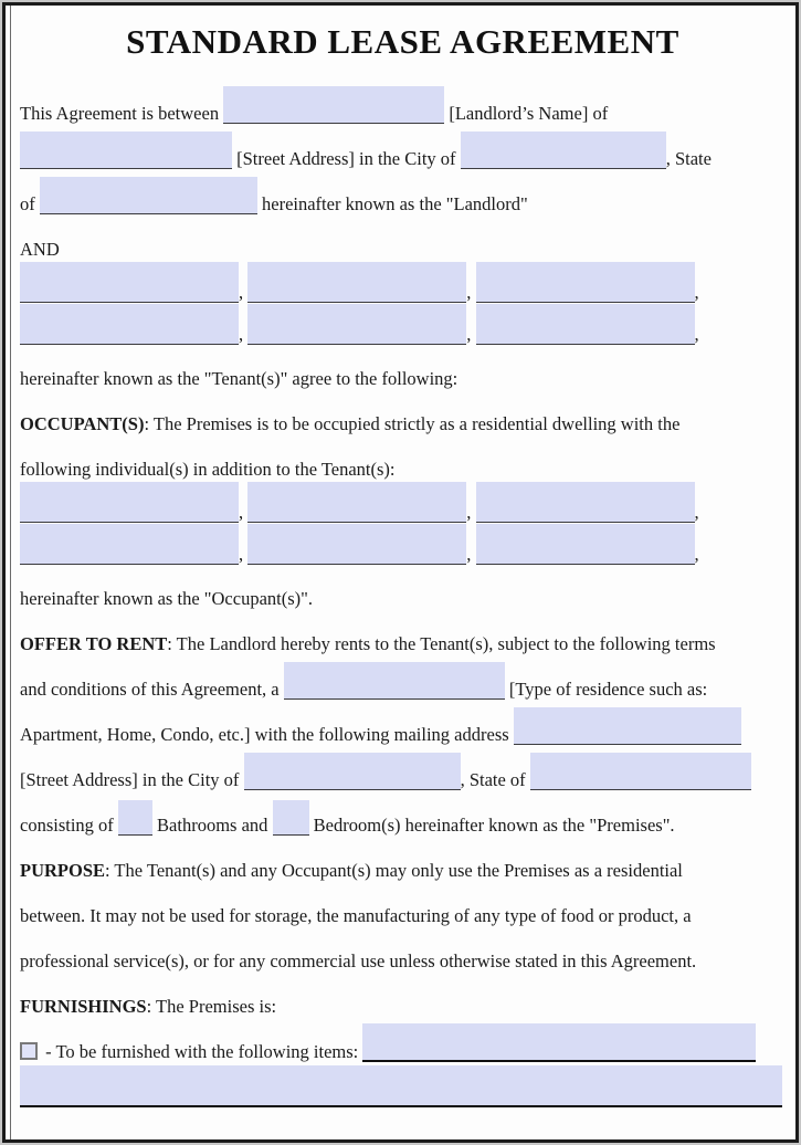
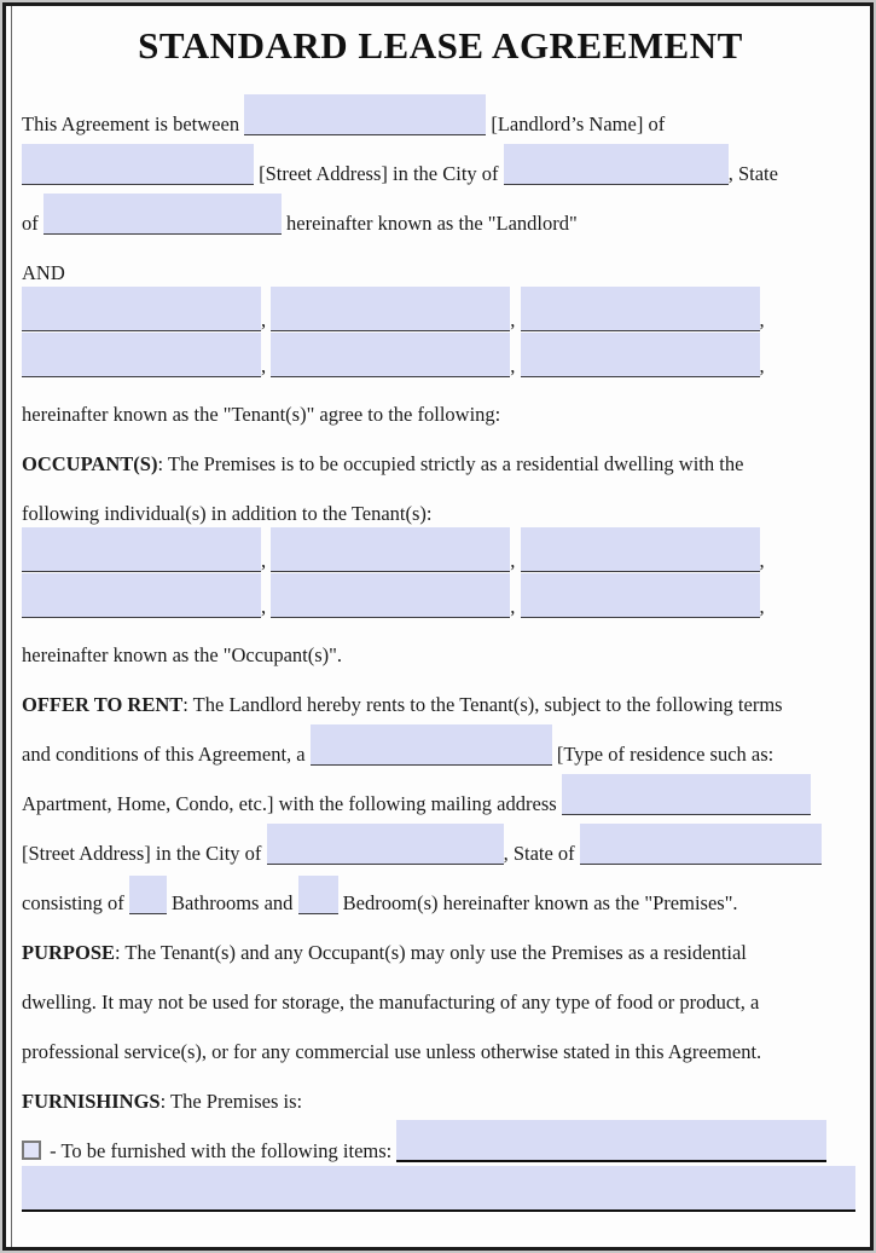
  STANDARD LEASE AGREEMENT
  This Agreement is between [Landlord’s Name] of
  [Street Address] in the City of , State
  of hereinafter known as the "Landlord"
  AND
  , , ,
  , , ,
  hereinafter known as the "Tenant(s)" agree to the following:
  OCCUPANT(S): The Premises is to be occupied strictly as a residential dwelling with the
  following individual(s) in addition to the Tenant(s):
  , , ,
  , , ,
  hereinafter known as the "Occupant(s)".
  OFFER TO RENT: The Landlord hereby rents to the Tenant(s), subject to the following terms
  and conditions of this Agreement, a [Type of residence such as:
  Apartment, Home, Condo, etc.] with the following mailing address
  [Street Address] in the City of , State of
  consisting of Bathrooms and Bedroom(s) hereinafter known as the "Premises".
  PURPOSE: The Tenant(s) and any Occupant(s) may only use the Premises as a residential
- between. It may not be used for storage, the manufacturing of any type of food or product, a
+ dwelling. It may not be used for storage, the manufacturing of any type of food or product, a
  professional service(s), or for any commercial use unless otherwise stated in this Agreement.
  FURNISHINGS: The Premises is:
  - To be furnished with the following items:
